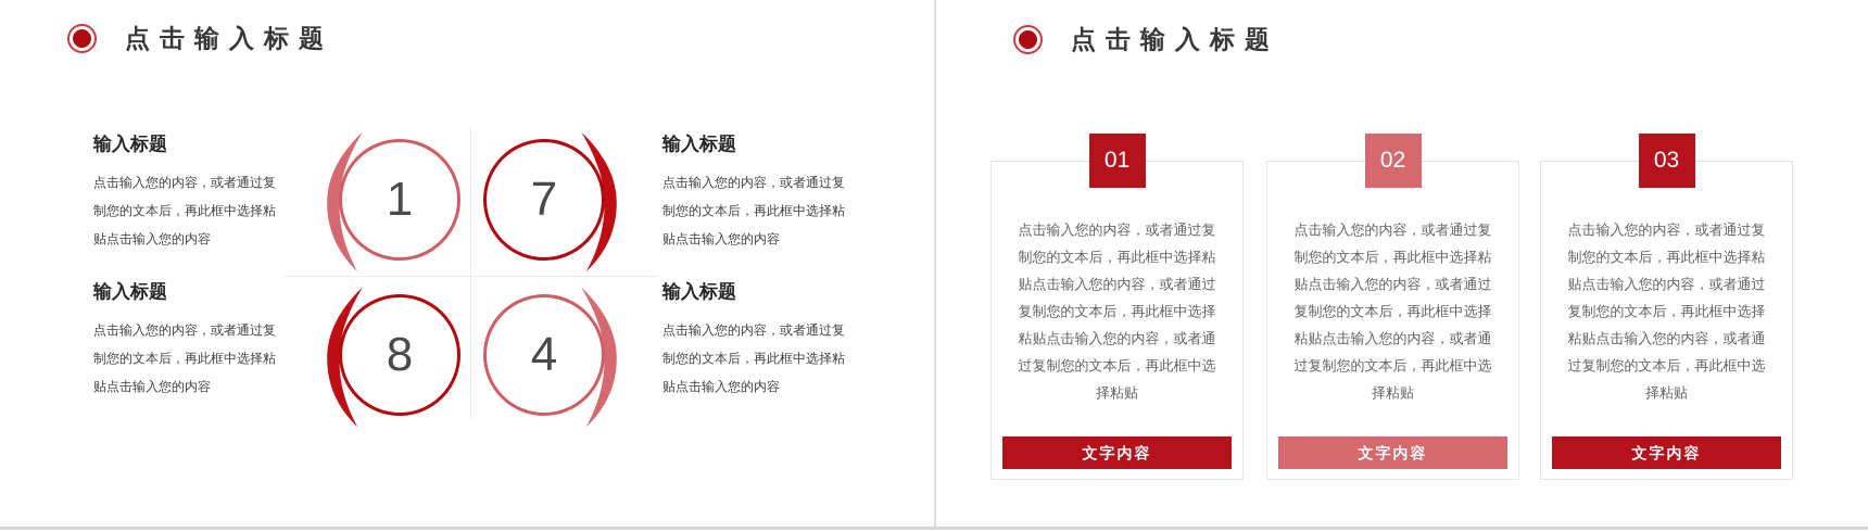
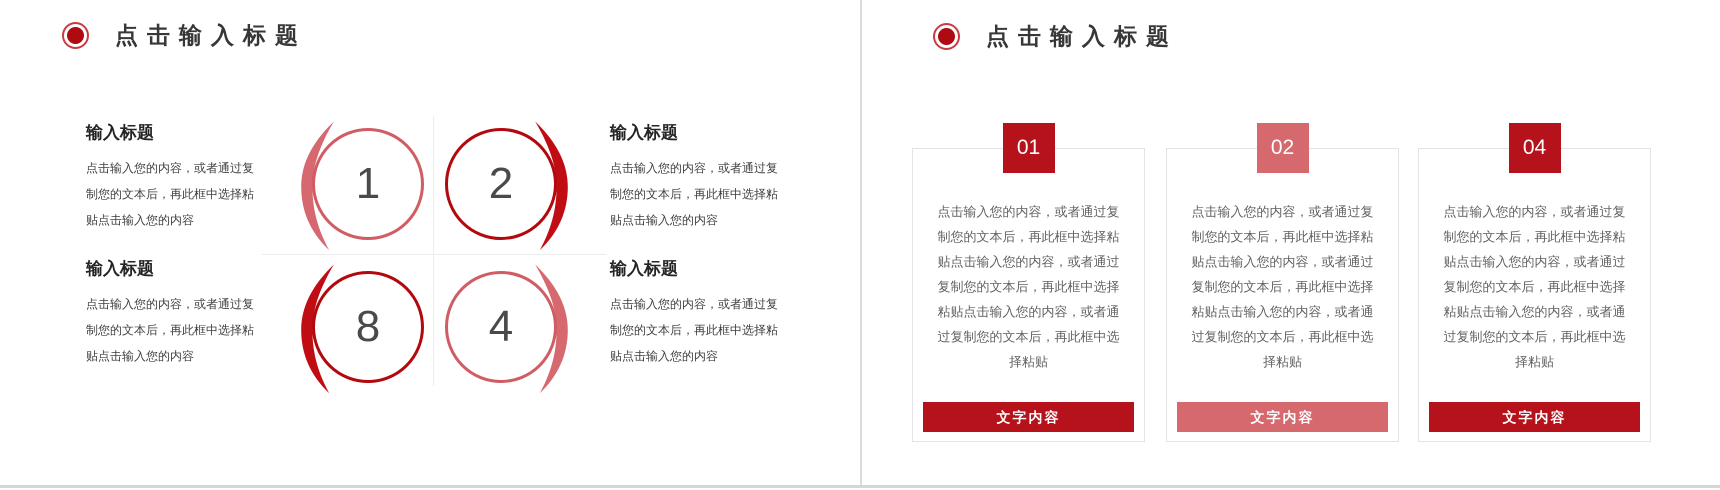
  点击输入标题
  输入标题
  点击输入您的内容，或者通过复制您的文本后，再此框中选择粘贴点击输入您的内容
  输入标题
  点击输入您的内容，或者通过复制您的文本后，再此框中选择粘贴点击输入您的内容
  输入标题
  点击输入您的内容，或者通过复制您的文本后，再此框中选择粘贴点击输入您的内容
  输入标题
  点击输入您的内容，或者通过复制您的文本后，再此框中选择粘贴点击输入您的内容
  1
- 7
+ 2
  8
  4
  点击输入标题
  01
  点击输入您的内容，或者通过复制您的文本后，再此框中选择粘贴点击输入您的内容，或者通过复制您的文本后，再此框中选择粘贴点击输入您的内容，或者通过复制您的文本后，再此框中选择粘贴
  文字内容
  02
  点击输入您的内容，或者通过复制您的文本后，再此框中选择粘贴点击输入您的内容，或者通过复制您的文本后，再此框中选择粘贴点击输入您的内容，或者通过复制您的文本后，再此框中选择粘贴
  文字内容
- 03
+ 04
  点击输入您的内容，或者通过复制您的文本后，再此框中选择粘贴点击输入您的内容，或者通过复制您的文本后，再此框中选择粘贴点击输入您的内容，或者通过复制您的文本后，再此框中选择粘贴
  文字内容
